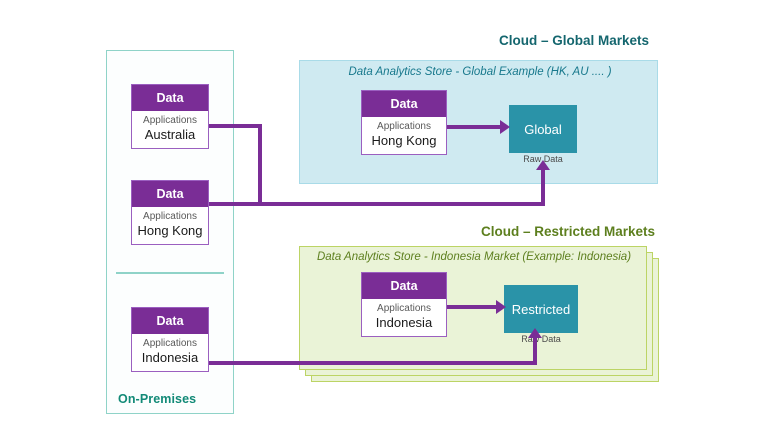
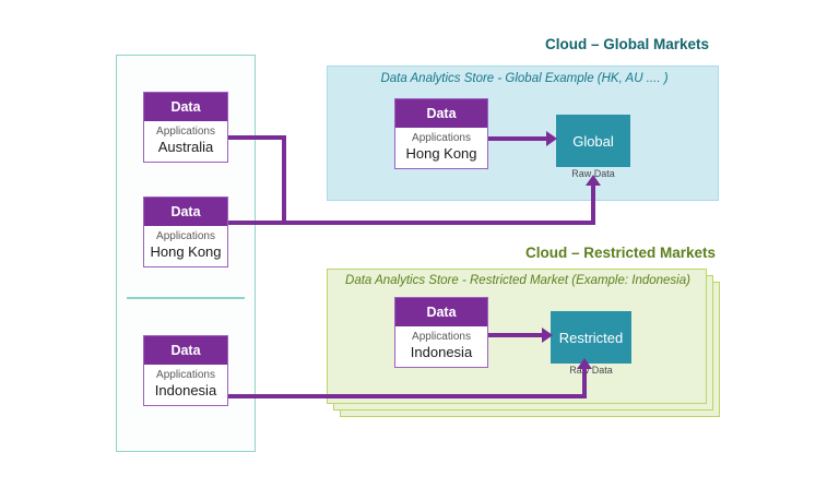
- On-Premises
  Data
  Applications
  Australia
  Data
  Applications
  Hong Kong
  Data
  Applications
  Indonesia
  Cloud – Global Markets
  Data Analytics Store - Global Example (HK, AU .... )
  Data
  Applications
  Hong Kong
  Global
  Raw Data
  Cloud – Restricted Markets
- Data Analytics Store - Indonesia Market (Example: Indonesia)
+ Data Analytics Store - Restricted Market (Example: Indonesia)
  Data
  Applications
  Indonesia
  Restricted
  Ra Data
